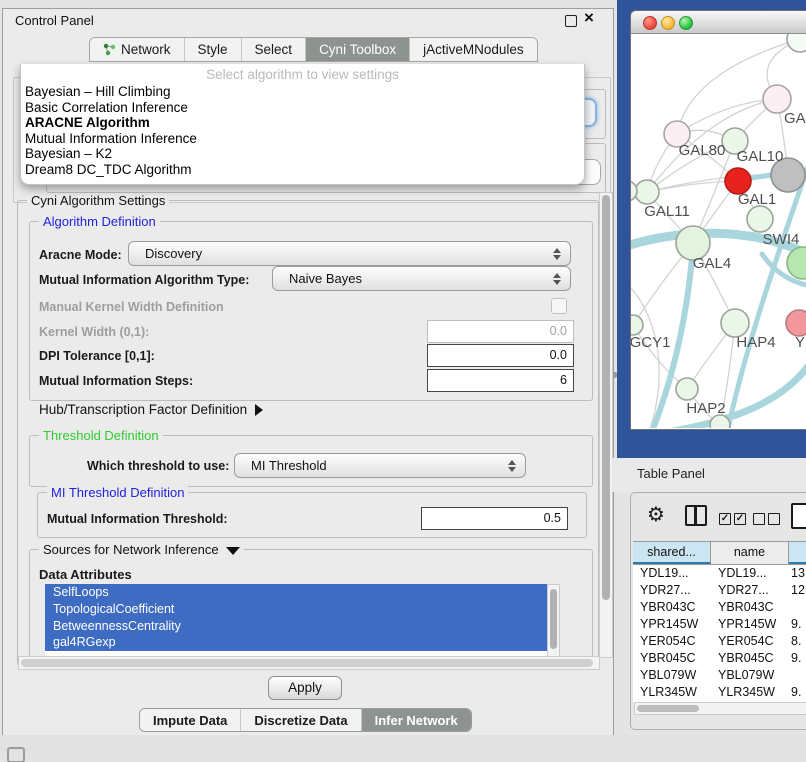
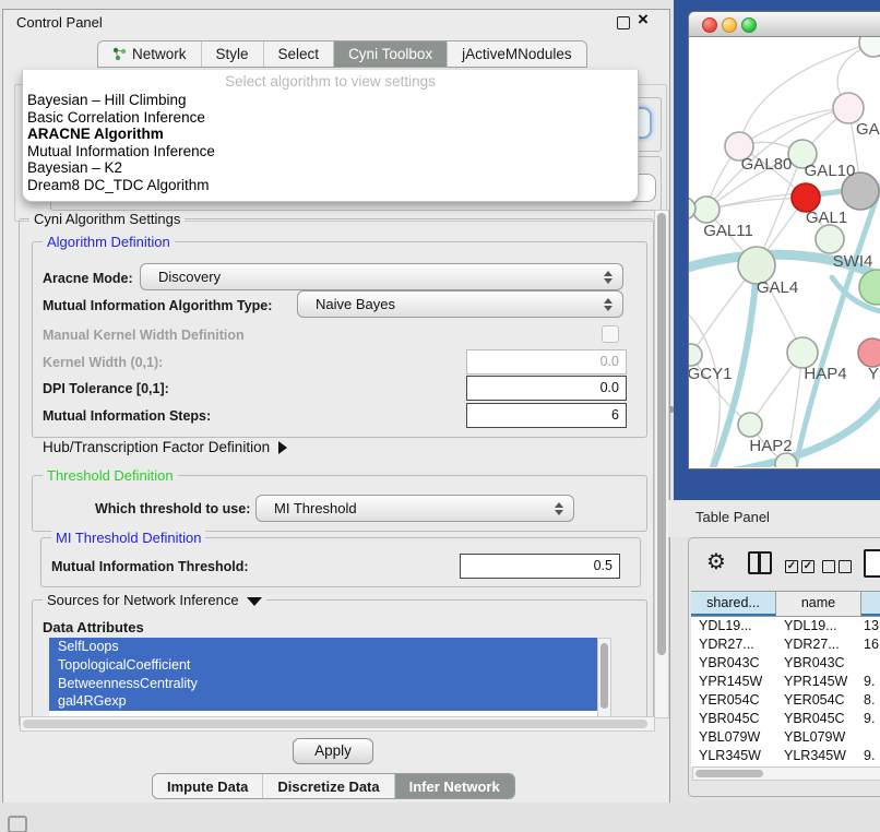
  Control Panel
  ×
  Network
  Style
  Select
  Cyni Toolbox
  jActiveMNodules
  Select algorithm to view settings
  Bayesian – Hill Climbing
  Basic Correlation Inference
  ARACNE Algorithm
  Mutual Information Inference
  Bayesian – K2
  Dream8 DC_TDC Algorithm
  Cyni Algorithm Settings
  Algorithm Definition
  Aracne Mode:
  Discovery
  Mutual Information Algorithm Type:
  Naive Bayes
  Manual Kernel Width Definition
  Kernel Width (0,1):
  0.0
  DPI Tolerance [0,1]:
  0.0
  Mutual Information Steps:
  6
  Hub/Transcription Factor Definition
  Threshold Definition
  Which threshold to use:
  MI Threshold
  MI Threshold Definition
  Mutual Information Threshold:
  0.5
  Sources for Network Inference
  Data Attributes
  SelfLoops
  TopologicalCoefficient
  BetweennessCentrality
  gal4RGexp
  Apply
  Impute Data
  Discretize Data
  Infer Network
  GAL80
  GAL10
  GAL1
  GAL11
  SWI4
  GAL4
  GCY1
  HAP4
  Y
  HAP2
  Table Panel
  ⚙
  ✓ ✓
  shared...
  name
  YDL19...
  YDL19...
  13
  YDR27...
  YDR27...
- 12
+ 16
  YBR043C
  YBR043C
  YPR145W
  YPR145W
  9.
  YER054C
  YER054C
  8.
  YBR045C
  YBR045C
  9.
  YBL079W
  YBL079W
  YLR345W
  YLR345W
  9.
